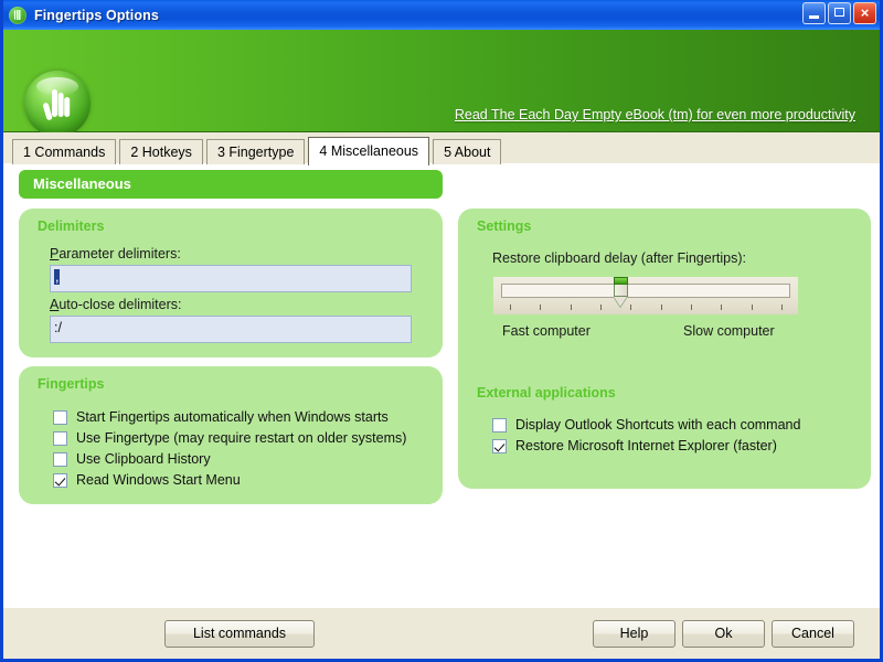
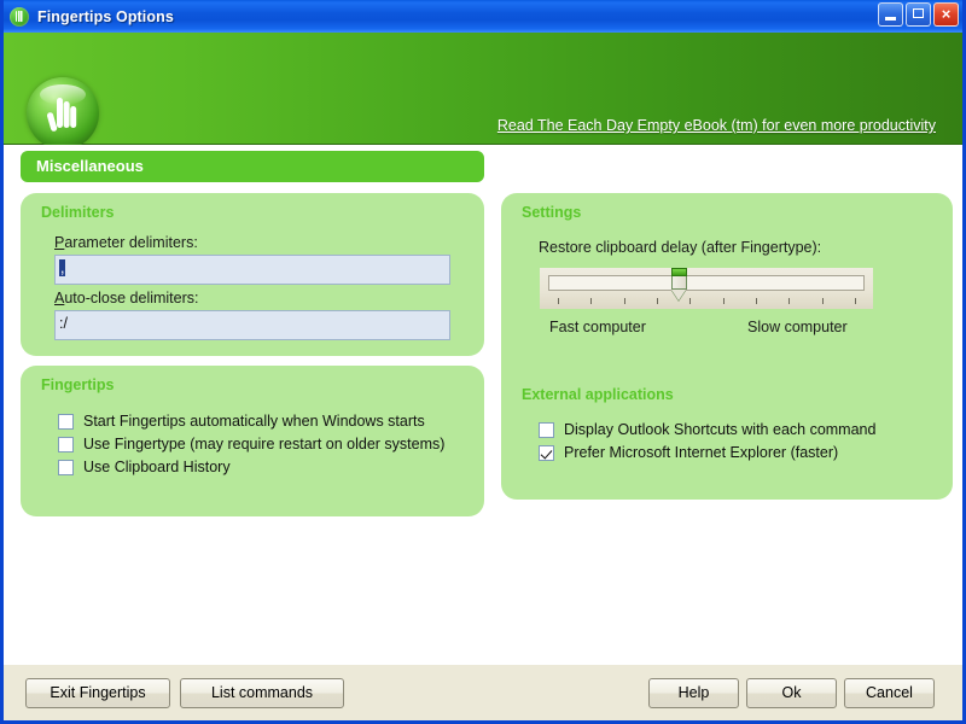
  Fingertips Options
  ×
  Read The Each Day Empty eBook (tm) for even more productivity
- 1 Commands
- 2 Hotkeys
- 3 Fingertype
- 4 Miscellaneous
- 5 About
  Miscellaneous
  Delimiters
  Parameter delimiters:
  ,
  Auto-close delimiters:
  :/
  Fingertips
  Start Fingertips automatically when Windows starts
  Use Fingertype (may require restart on older systems)
  Use Clipboard History
- Read Windows Start Menu
  Settings
- Restore clipboard delay (after Fingertips):
+ Restore clipboard delay (after Fingertype):
  Fast computer
  Slow computer
  External applications
  Display Outlook Shortcuts with each command
- Restore Microsoft Internet Explorer (faster)
+ Prefer Microsoft Internet Explorer (faster)
+ Exit Fingertips
  List commands
  Help
  Ok
  Cancel
